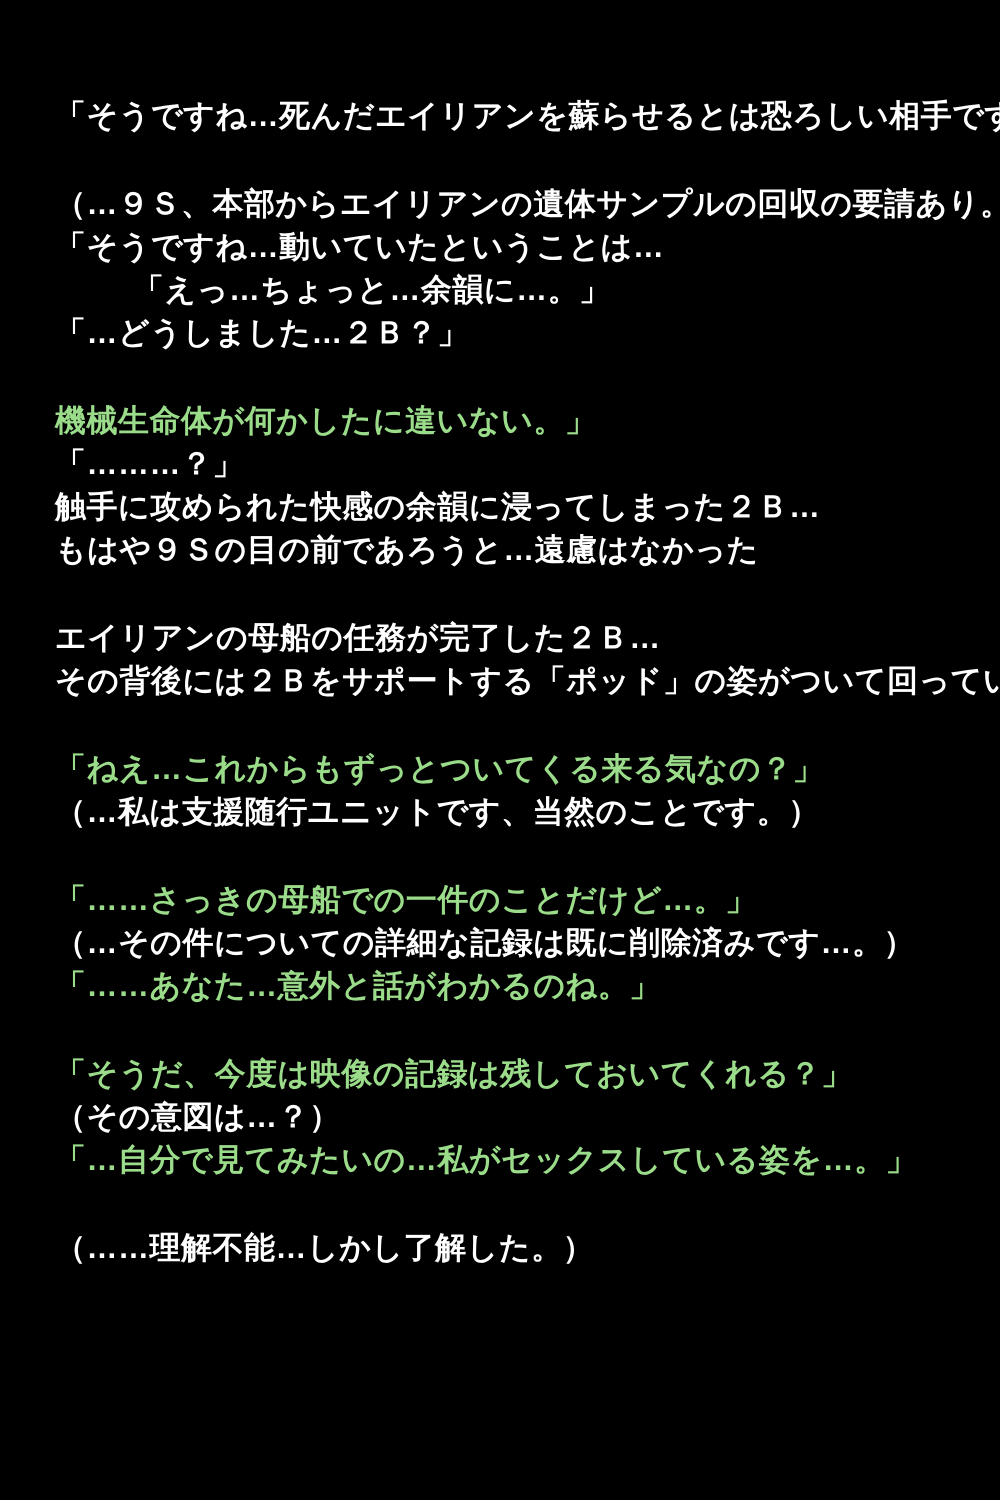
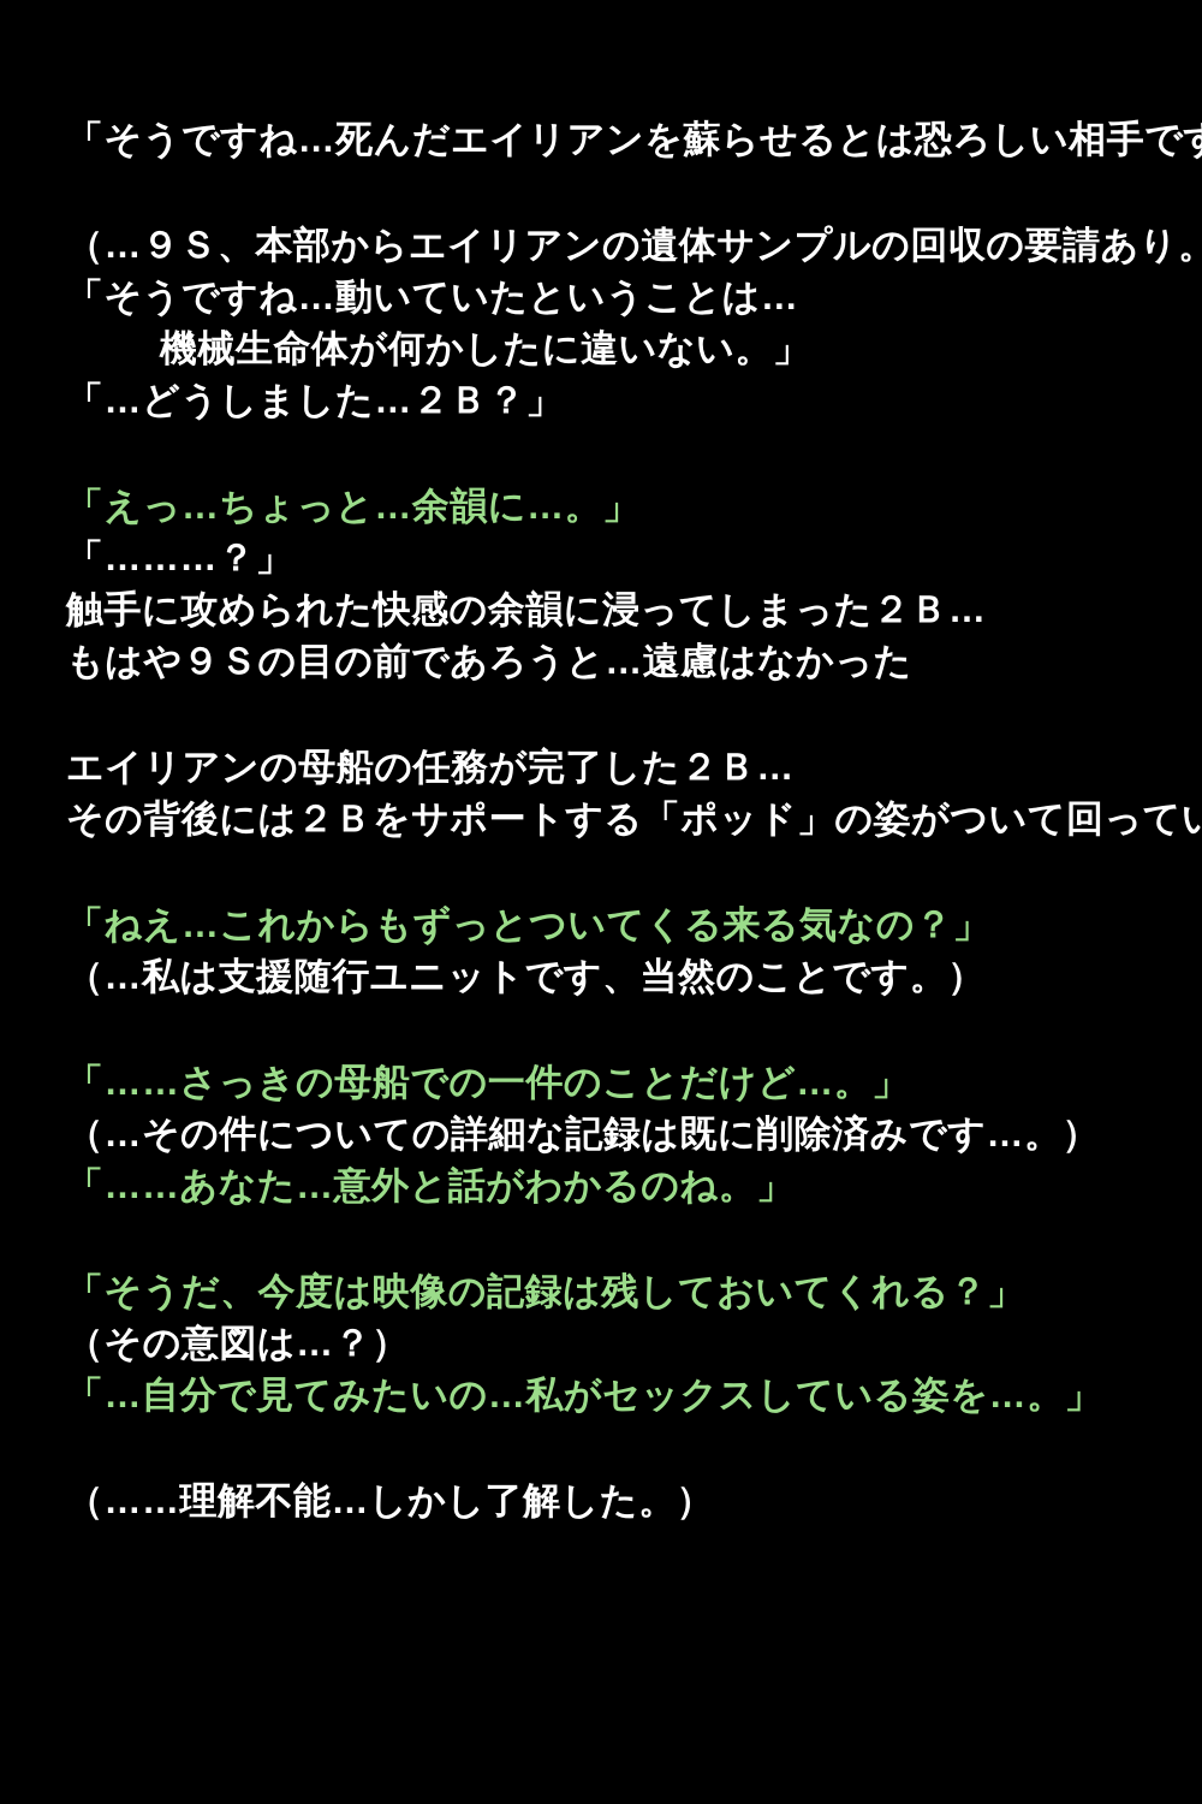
  「そうですね…死んだエイリアンを蘇らせるとは恐ろしい相手で
  （…９Ｓ、本部からエイリアンの遺体サンプルの回収の要請あり。
  「そうですね…動いていたということは…
- 「えっ…ちょっと…余韻に…。」
+ 機械生命体が何かしたに違いない。」
  「…どうしました…２Ｂ？」
- 機械生命体が何かしたに違いない。」
+ 「えっ…ちょっと…余韻に…。」
  「………？」
  触手に攻められた快感の余韻に浸ってしまった２Ｂ…
  もはや９Ｓの目の前であろうと…遠慮はなかった
  エイリアンの母船の任務が完了した２Ｂ…
  その背後には２Ｂをサポートする「ポッド」の姿がついて回ってい
  「ねえ…これからもずっとついてくる来る気なの？」
  （…私は支援随行ユニットです、当然のことです。）
  「……さっきの母船での一件のことだけど…。」
  （…その件についての詳細な記録は既に削除済みです…。）
  「……あなた…意外と話がわかるのね。」
  「そうだ、今度は映像の記録は残しておいてくれる？」
  （その意図は…？）
  「…自分で見てみたいの…私がセックスしている姿を…。」
  （……理解不能…しかし了解した。）
